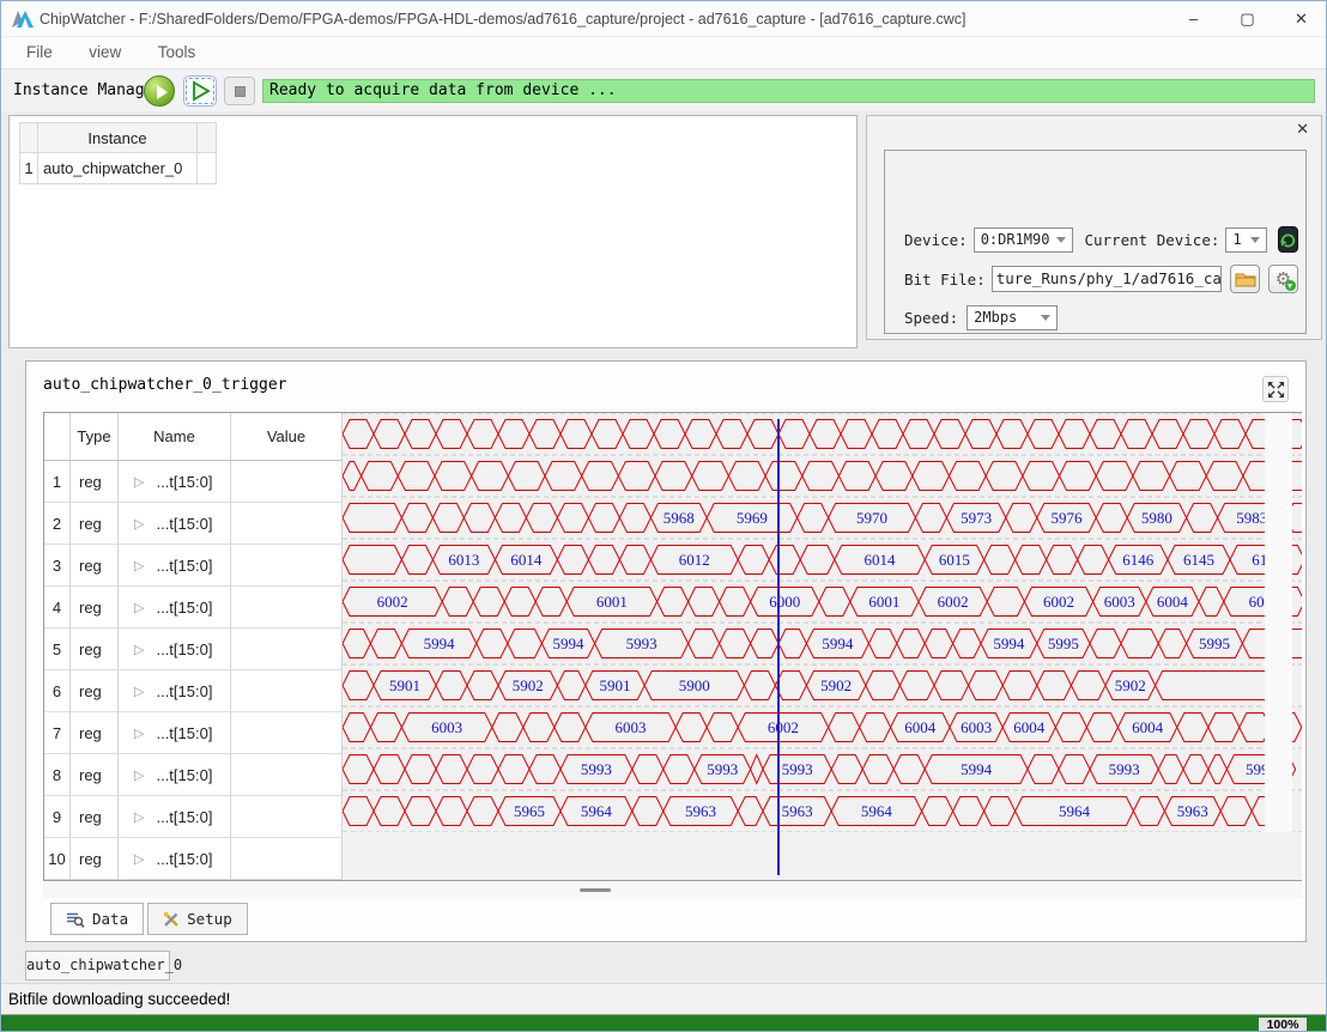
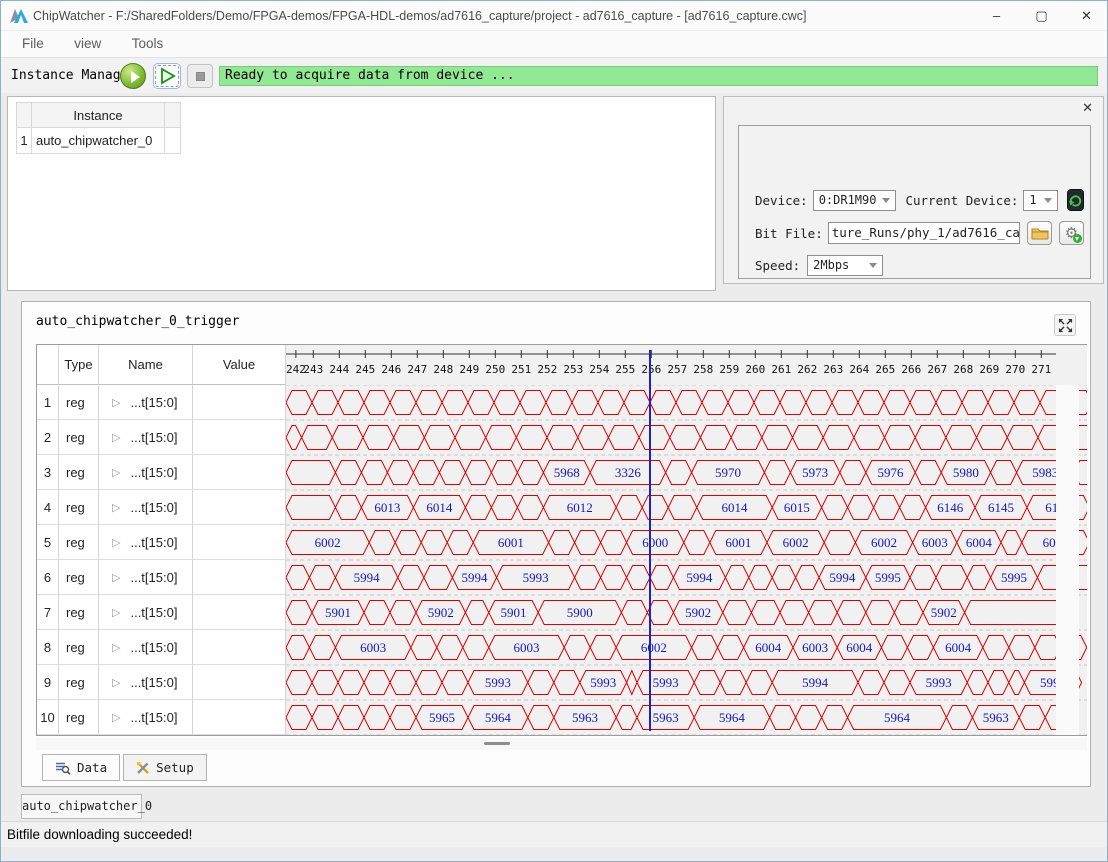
  ChipWatcher - F:/SharedFolders/Demo/FPGA-demos/FPGA-HDL-demos/ad7616_capture/project - ad7616_capture - [ad7616_capture.cwc]
  –
  ▢
  ✕
  File view Tools
  Instance Manag
  Ready to acquire data from device ...
  Instance
  1
  auto_chipwatcher_0
  ✕
  Device:
  0:DR1M90
  Current Device:
  1
  Bit File:
  ture_Runs/phy_1/ad7616_ca
  ⚙
  Speed:
  2Mbps
  auto_chipwatcher_0_trigger
  Type
  Name
  Value
  1
  reg
  ▷
  ...t[15:0]
  2
  reg
  ▷
  ...t[15:0]
  3
  reg
  ▷
  ...t[15:0]
  4
  reg
  ▷
  ...t[15:0]
  5
  reg
  ▷
  ...t[15:0]
  6
  reg
  ▷
  ...t[15:0]
  7
  reg
  ▷
  ...t[15:0]
  8
  reg
  ▷
  ...t[15:0]
  9
  reg
  ▷
  ...t[15:0]
  10
  reg
  ▷
  ...t[15:0]
+ 242
+ 243
+ 244
+ 245
+ 246
+ 247
+ 248
+ 249
+ 250
+ 251
+ 252
+ 253
+ 254
+ 255
+ 256
+ 257
+ 258
+ 259
+ 260
+ 261
+ 262
+ 263
+ 264
+ 265
+ 266
+ 267
+ 268
+ 269
+ 270
+ 271
  5968
- 5969
+ 3326
  5970
  5973
  5976
  5980
  5983
  6013
  6014
  6012
  6014
  6015
  6146
  6145
  6002
  6001
  6000
  6001
  6002
  6002
  6003
  6004
  5994
  5994
  5993
  5994
  5994
  5995
  5995
  5901
  5902
  5901
  5900
  5902
  5902
  6003
  6003
  602
  6004
  6003
  6004
  6004
  5993
  5993
  5993
  5994
  5993
  5965
  5964
  5963
  5963
  5964
  5964
  5963
  Data
  Setup
  auto_chipwatcher_0
  Bitfile downloading succeeded!
- 100%
